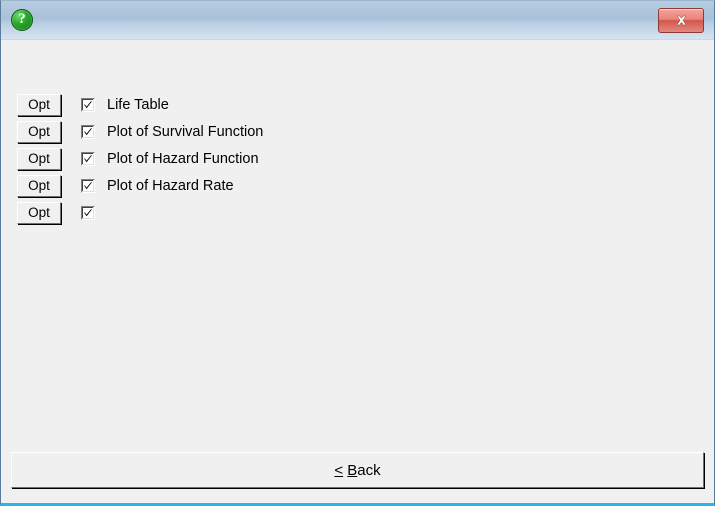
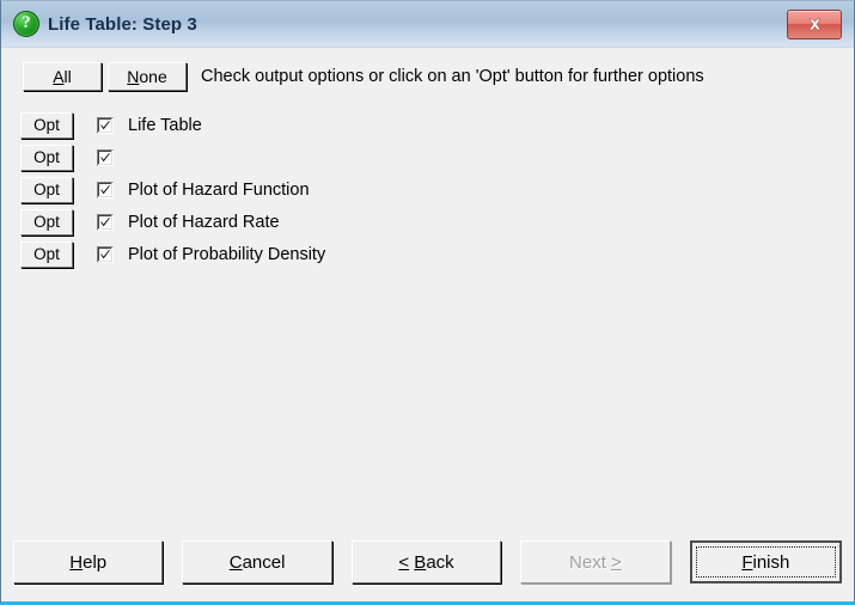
  ?
+ Life Table: Step 3
+ All
+ None
+ Check output options or click on an 'Opt' button for further options
  Opt
  Life Table
  Opt
- Plot of Survival Function
  Opt
  Plot of Hazard Function
  Opt
  Plot of Hazard Rate
  Opt
+ Plot of Probability Density
+ Help
+ Cancel
  < Back
+ Next >
+ Finish
